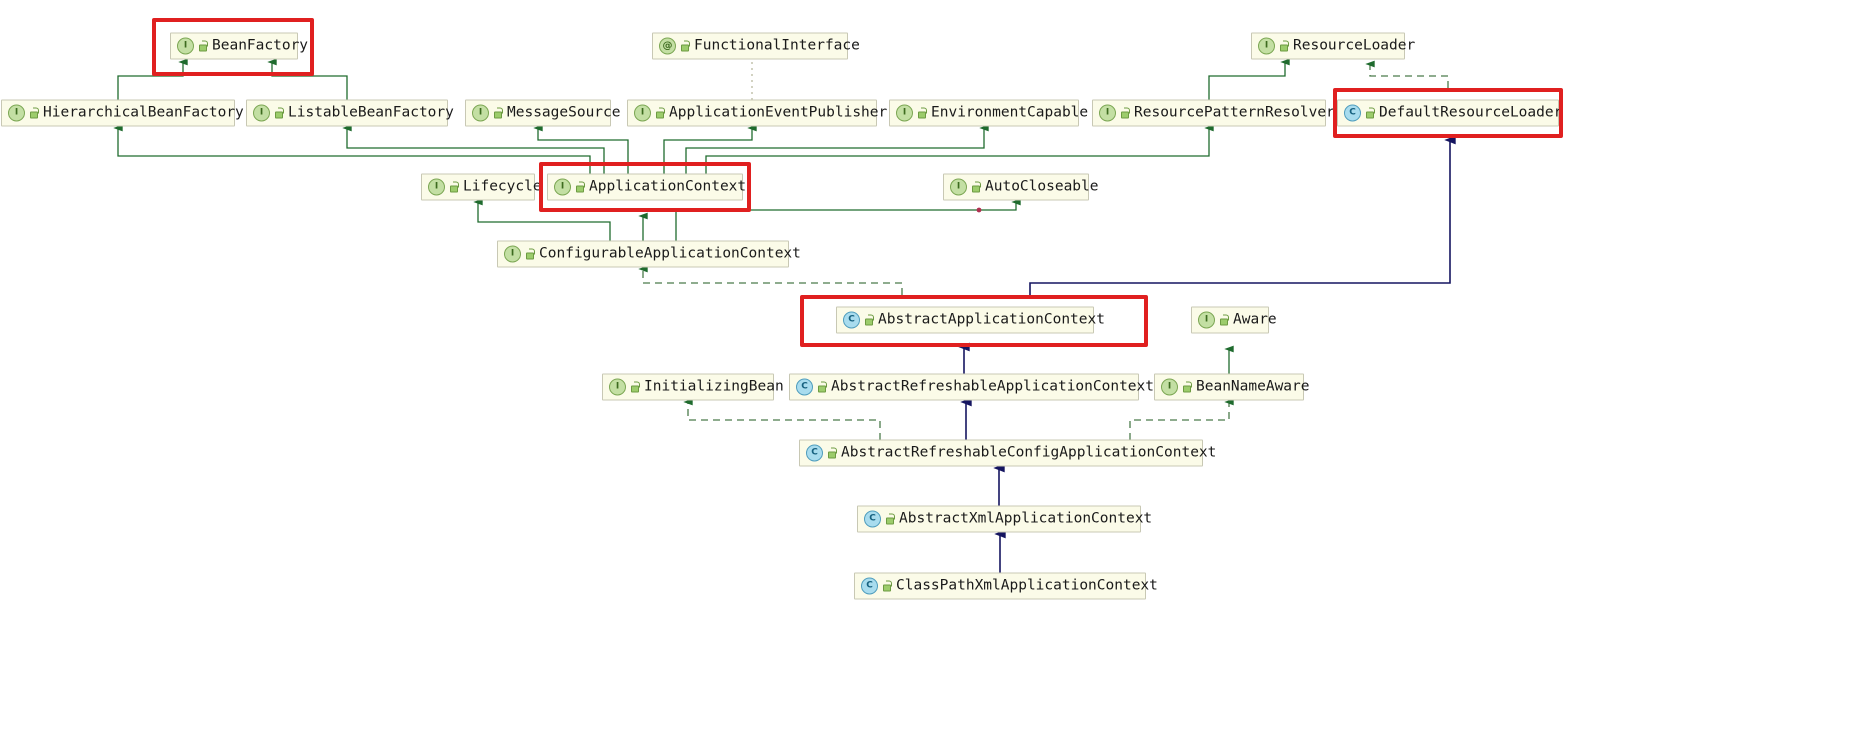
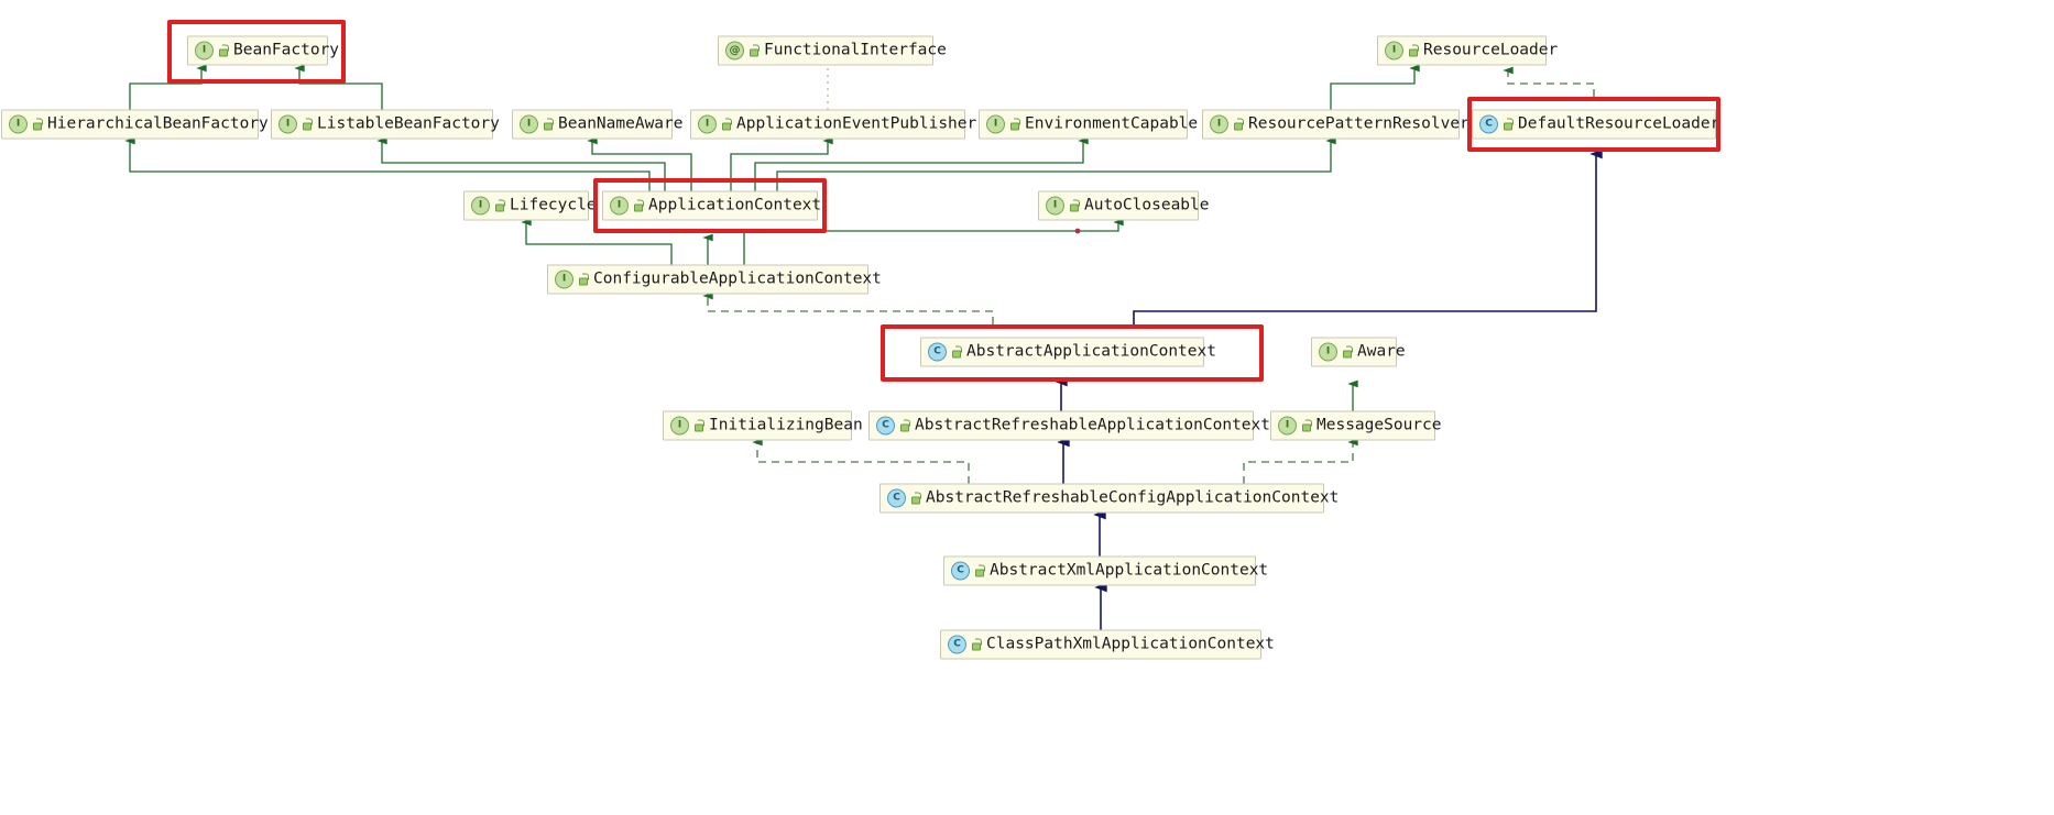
  I
  BeanFactory
  @
  FunctionalInterface
  I
  ResourceLoader
  I
  HierarchicalBeanFactory
  I
  ListableBeanFactory
  I
- MessageSource
+ BeanNameAware
  I
  ApplicationEventPublisher
  I
  EnvironmentCapable
  I
  ResourcePatternResolver
  C
  DefaultResourceLoader
  I
  Lifecycle
  I
  ApplicationContext
  I
  AutoCloseable
  I
  ConfigurableApplicationContext
  C
  AbstractApplicationContext
  I
  Aware
  I
  InitializingBean
  C
  AbstractRefreshableApplicationContext
  I
- BeanNameAware
+ MessageSource
  C
  AbstractRefreshableConfigApplicationContext
  C
  AbstractXmlApplicationContext
  C
  ClassPathXmlApplicationContext
